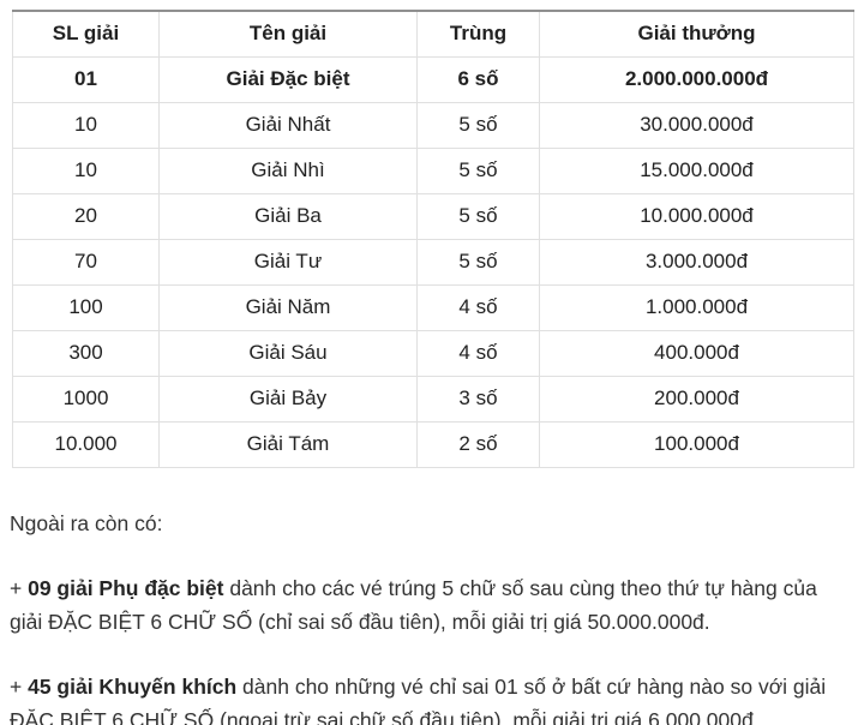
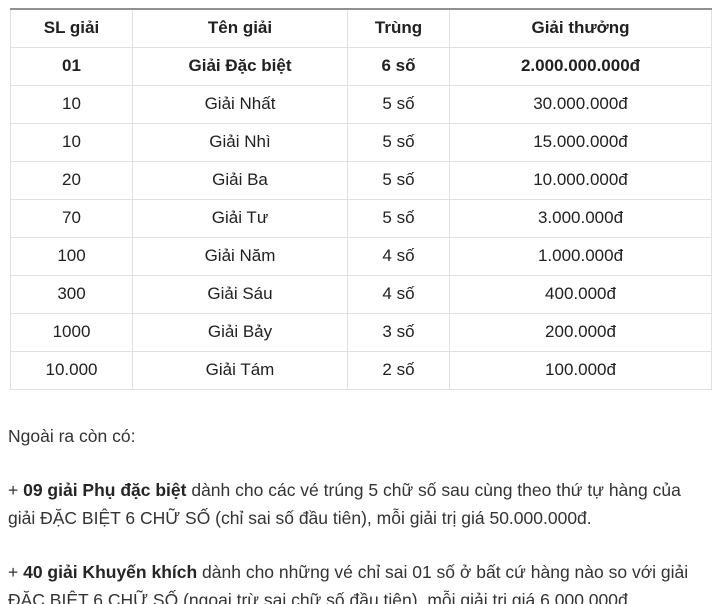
  SL giải	Tên giải	Trùng	Giải thưởng
  01	Giải Đặc biệt	6 số	2.000.000.000đ
  10	Giải Nhất	5 số	30.000.000đ
  10	Giải Nhì	5 số	15.000.000đ
  20	Giải Ba	5 số	10.000.000đ
  70	Giải Tư	5 số	3.000.000đ
  100	Giải Năm	4 số	1.000.000đ
  300	Giải Sáu	4 số	400.000đ
  1000	Giải Bảy	3 số	200.000đ
  10.000	Giải Tám	2 số	100.000đ
  Ngoài ra còn có:
  + 09 giải Phụ đặc biệt dành cho các vé trúng 5 chữ số sau cùng theo thứ tự hàng của giải ĐẶC BIỆT 6 CHỮ SỐ (chỉ sai số đầu tiên), mỗi giải trị giá 50.000.000đ.
- + 45 giải Khuyến khích dành cho những vé chỉ sai 01 số ở bất cứ hàng nào so với giải ĐẶC BIỆT 6 CHỮ SỐ (ngoại trừ sai chữ số đầu tiên), mỗi giải trị giá 6.000.000đ.
+ + 40 giải Khuyến khích dành cho những vé chỉ sai 01 số ở bất cứ hàng nào so với giải ĐẶC BIỆT 6 CHỮ SỐ (ngoại trừ sai chữ số đầu tiên), mỗi giải trị giá 6.000.000đ.
